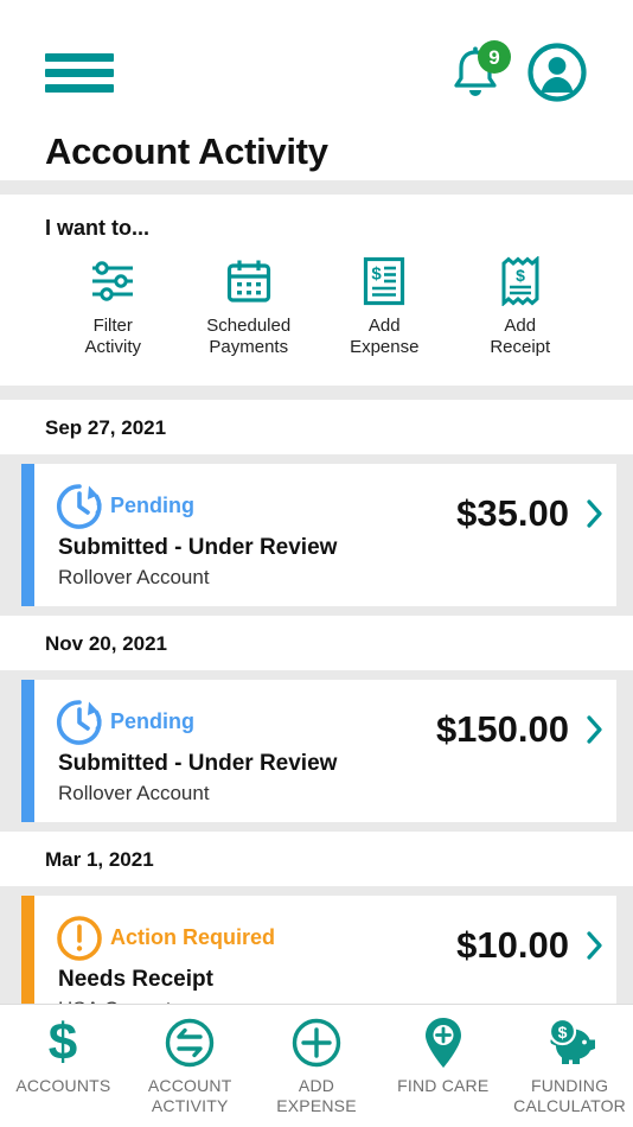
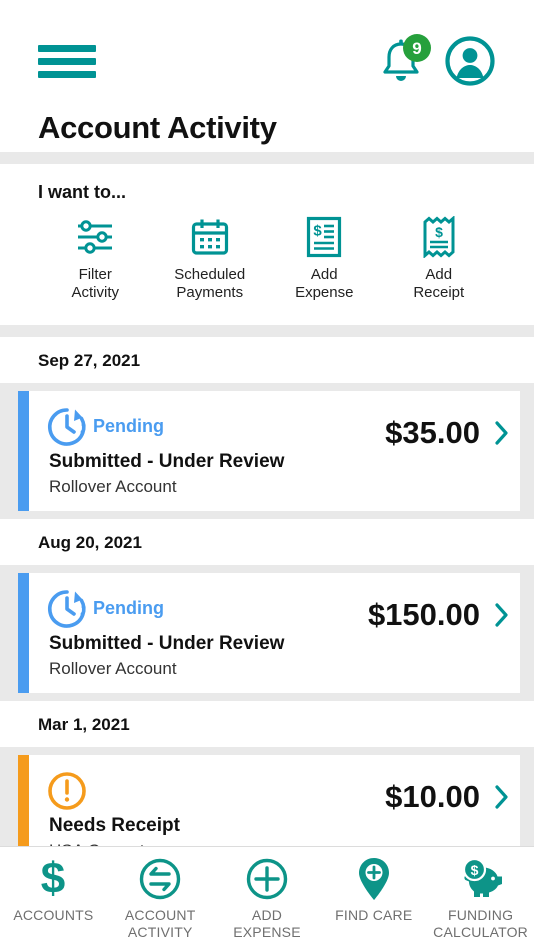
  9
  Account Activity
  I want to...
  Filter
  Activity
  Scheduled
  Payments
  $
  Add
  Expense
  $
  Add
  Receipt
  Sep 27, 2021
  Pending
  Submitted - Under Review
  Rollover Account
  $35.00
- Nov 20, 2021
+ Aug 20, 2021
  Pending
  Submitted - Under Review
  Rollover Account
  $150.00
  Mar 1, 2021
- Action Required
  Needs Receipt
  $10.00
  $
  ACCOUNTS
  ACCOUNT
  ACTIVITY
  ADD
  EXPENSE
  FIND CARE
  $
  FUNDING
  CALCULATOR
